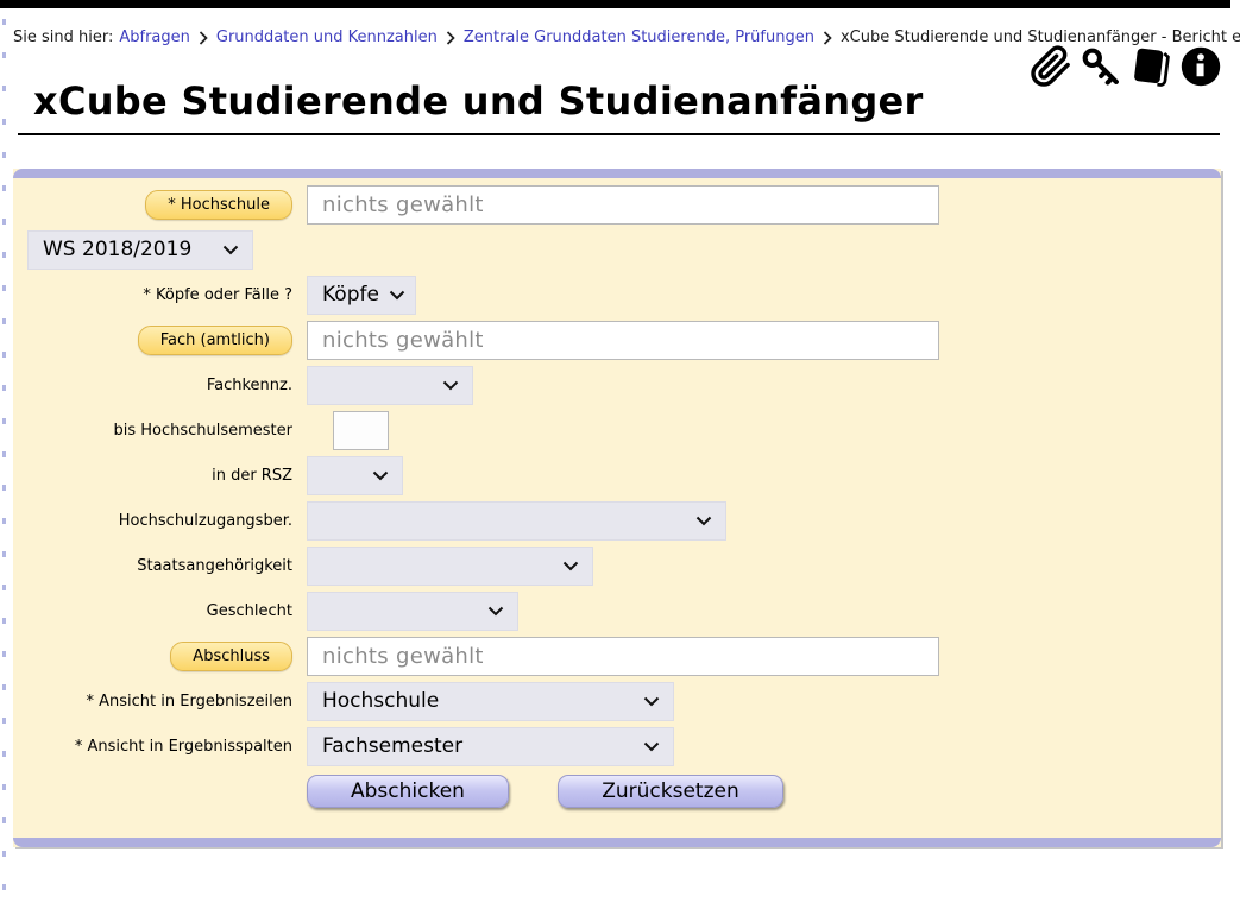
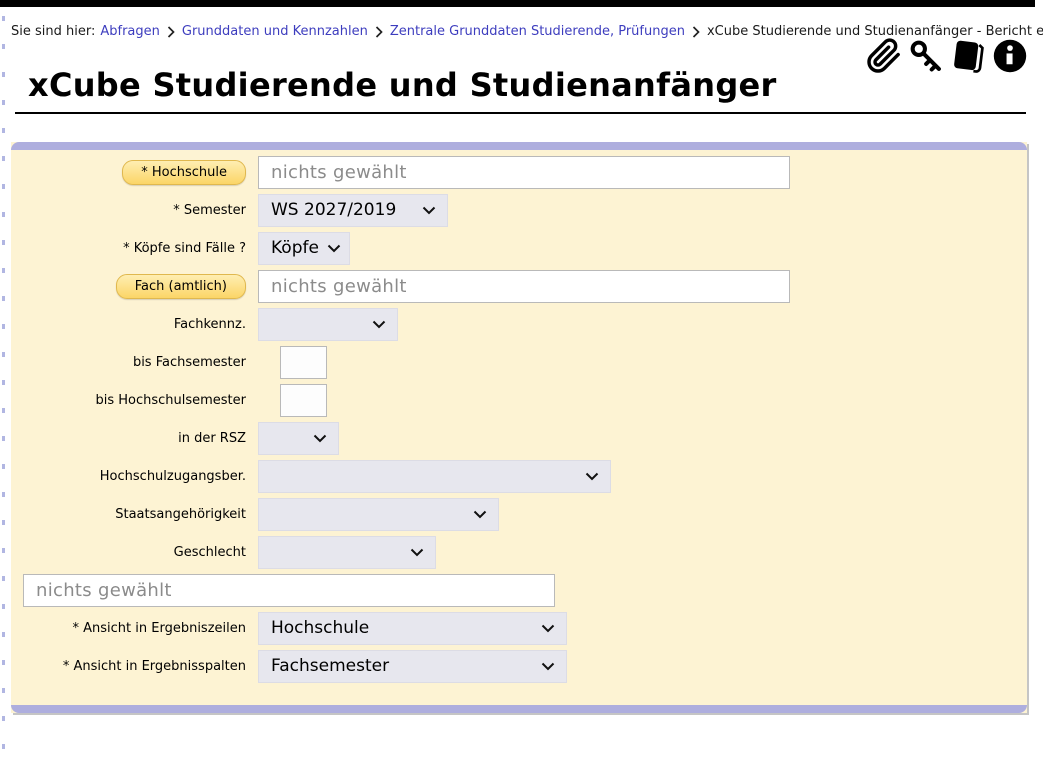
  Sie sind hier:
  Abfragen
  Grunddaten und Kennzahlen
  Zentrale Grunddaten Studierende, Prüfungen
  xCube Studierende und Studienanfänger - Bericht e
  xCube Studierende und Studienanfänger
  * Hochschule
  nichts gewählt
+ * Semester
- WS 2018/2019
+ WS 2027/2019
- * Köpfe oder Fälle ?
+ * Köpfe sind Fälle ?
  Köpfe
  Fach (amtlich)
  nichts gewählt
  Fachkennz.
+ bis Fachsemester
  bis Hochschulsemester
  in der RSZ
  Hochschulzugangsber.
  Staatsangehörigkeit
  Geschlecht
- Abschluss
  nichts gewählt
  * Ansicht in Ergebniszeilen
  Hochschule
  * Ansicht in Ergebnisspalten
  Fachsemester
- Abschicken
- Zurücksetzen
